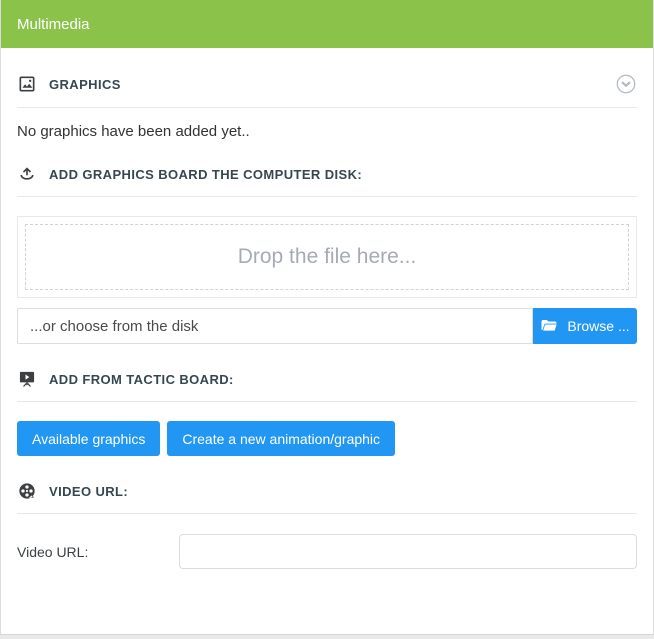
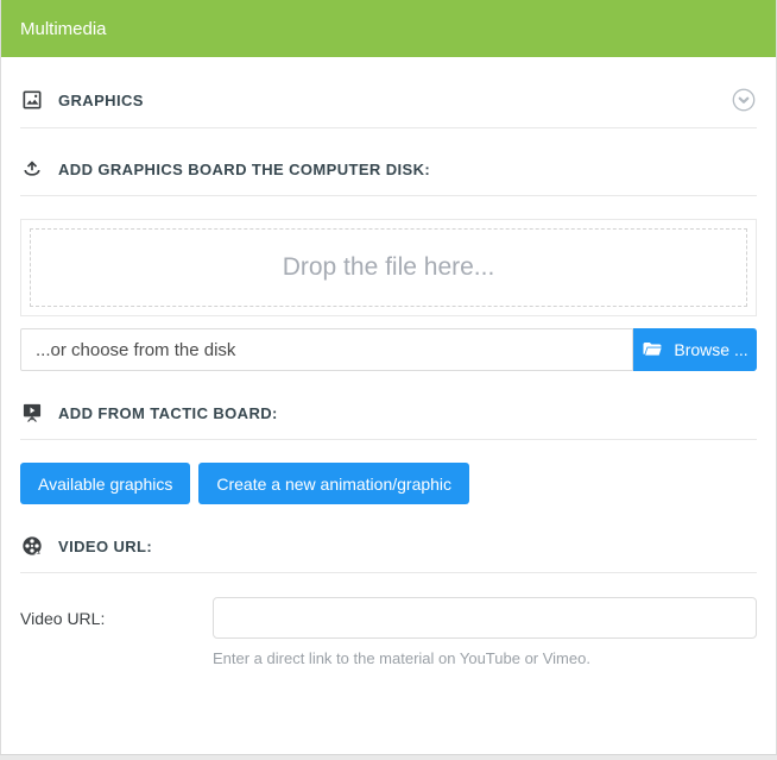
  Multimedia
  GRAPHICS
- No graphics have been added yet..
  ADD GRAPHICS BOARD THE COMPUTER DISK:
  Drop the file here...
  ...or choose from the disk
  Browse ...
  ADD FROM TACTIC BOARD:
  Available graphics
  Create a new animation/graphic
  VIDEO URL:
  Video URL:
+ Enter a direct link to the material on YouTube or Vimeo.
